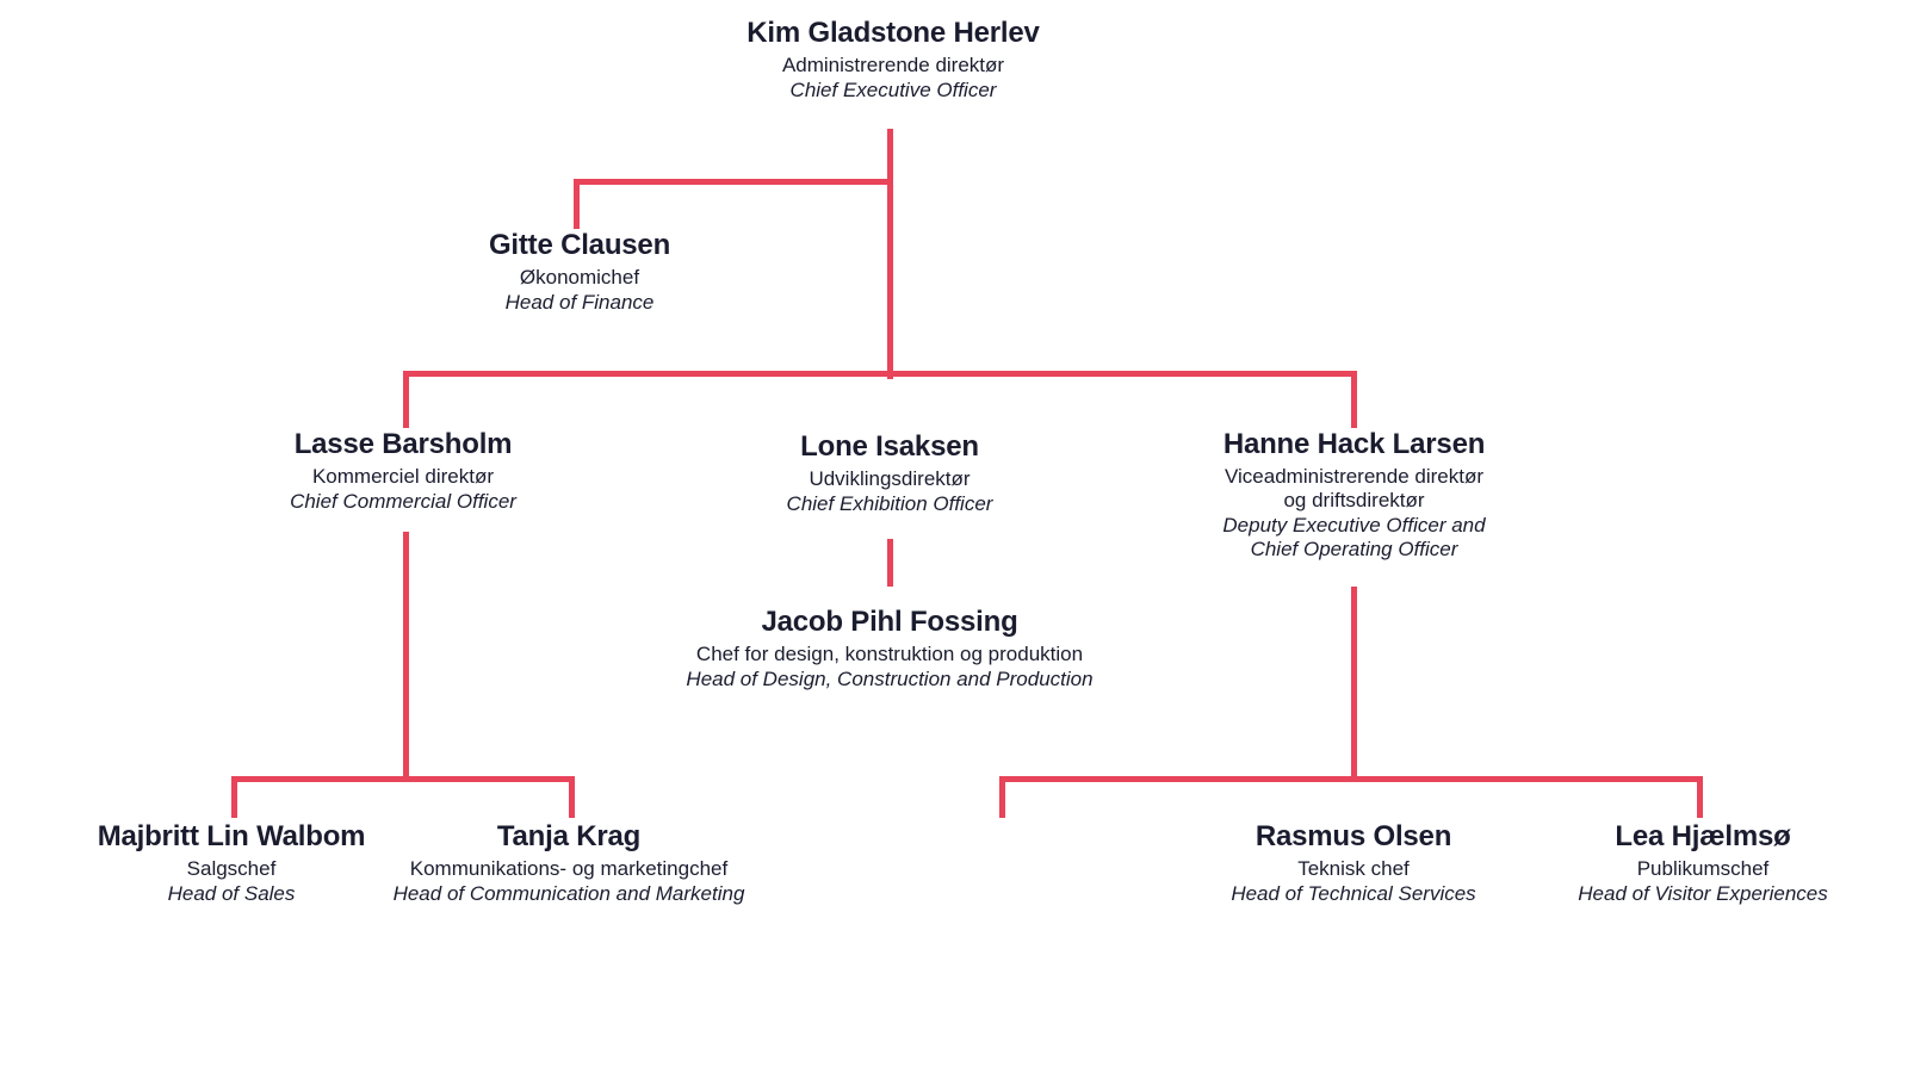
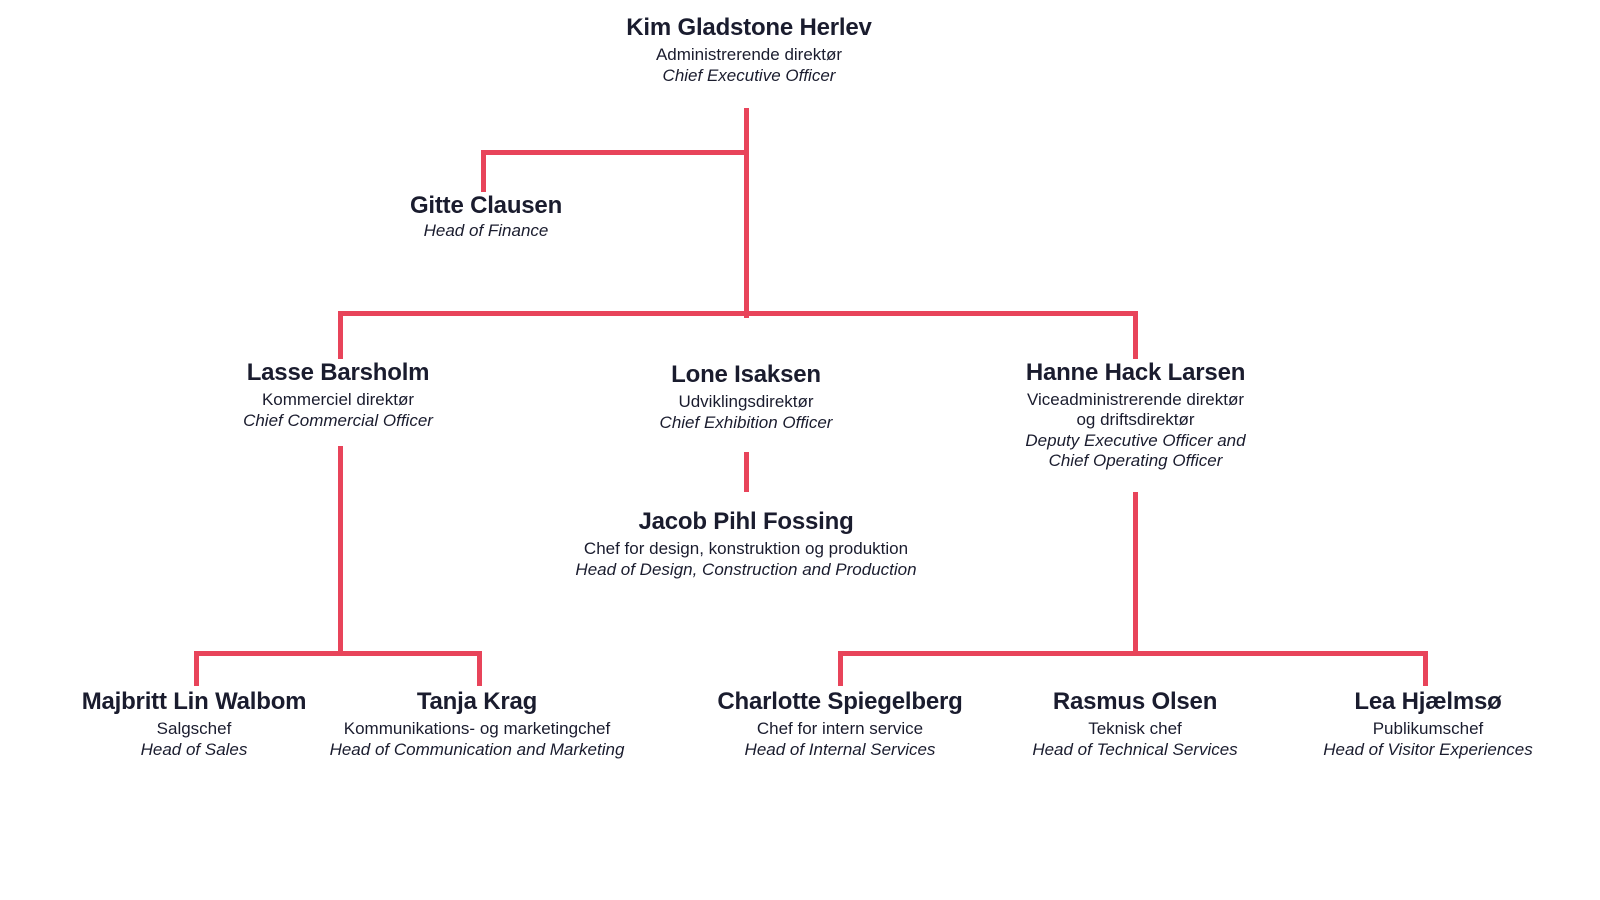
  Kim Gladstone Herlev
  Administrerende direktør
  Chief Executive Officer
  Gitte Clausen
- Økonomichef
  Head of Finance
  Lasse Barsholm
  Kommerciel direktør
  Chief Commercial Officer
  Lone Isaksen
  Udviklingsdirektør
  Chief Exhibition Officer
  Hanne Hack Larsen
  Viceadministrerende direktør
  og driftsdirektør
  Deputy Executive Officer and
  Chief Operating Officer
  Jacob Pihl Fossing
  Chef for design, konstruktion og produktion
  Head of Design, Construction and Production
  Majbritt Lin Walbom
  Salgschef
  Head of Sales
  Tanja Krag
  Kommunikations- og marketingchef
  Head of Communication and Marketing
+ Charlotte Spiegelberg
+ Chef for intern service
+ Head of Internal Services
  Rasmus Olsen
  Teknisk chef
  Head of Technical Services
  Lea Hjælmsø
  Publikumschef
  Head of Visitor Experiences
